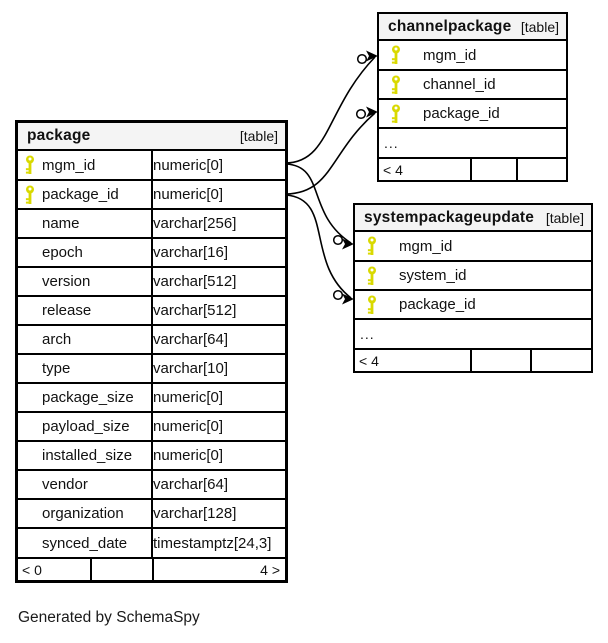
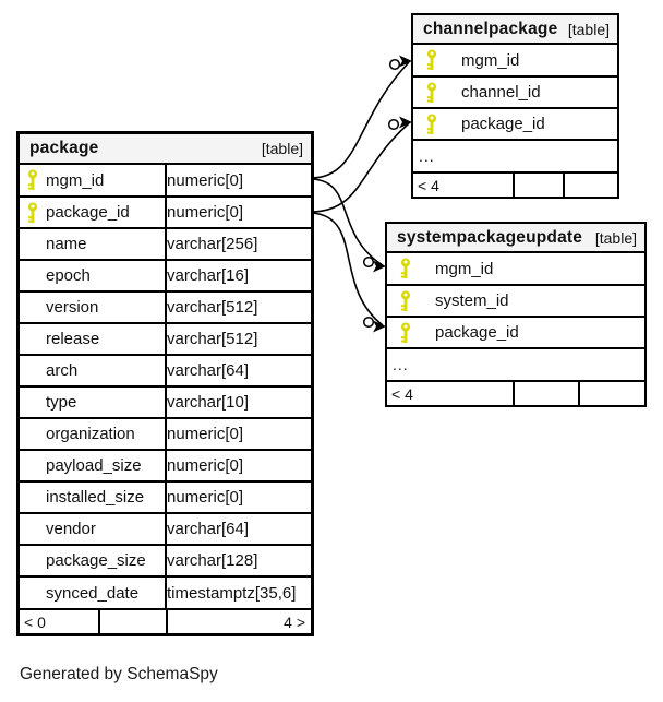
  package
  [table]
  	mgm_id	numeric[0]
  	package_id	numeric[0]
  	name	varchar[256]
  	epoch	varchar[16]
  	version	varchar[512]
  	release	varchar[512]
  	arch	varchar[64]
  	type	varchar[10]
- 	package_size	numeric[0]
+ 	organization	numeric[0]
  	payload_size	numeric[0]
  	installed_size	numeric[0]
  	vendor	varchar[64]
- 	organization	varchar[128]
+ 	package_size	varchar[128]
- 	synced_date	timestamptz[24,3]
+ 	synced_date	timestamptz[35,6]
  < 0
  4 >
  channelpackage
  [table]
  	mgm_id
  	channel_id
  	package_id
  ...
  < 4
  systempackageupdate
  [table]
  	mgm_id
  	system_id
  	package_id
  ...
  < 4
  Generated by SchemaSpy
